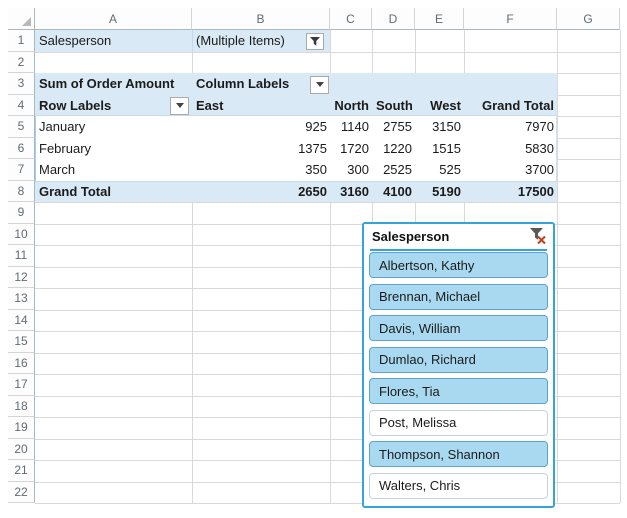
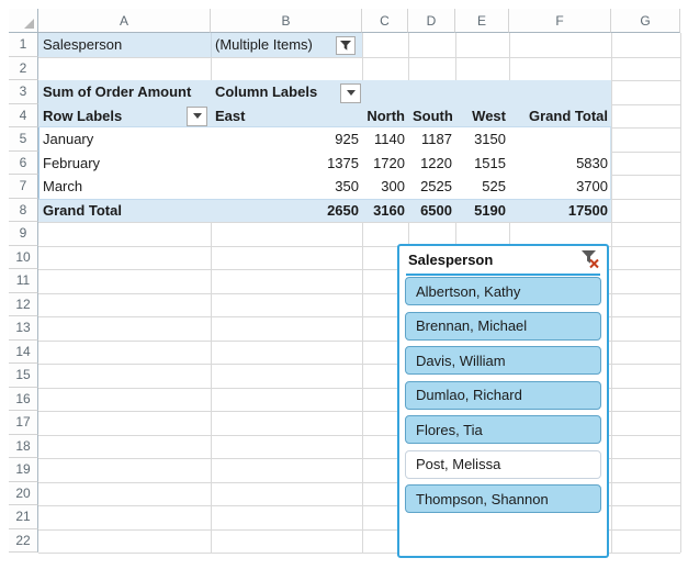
  A
  B
  C
  D
  E
  F
  G
  1
  2
  3
  4
  5
  6
  7
  8
  9
  10
  11
  12
  13
  14
  15
  16
  17
  18
  19
  20
  21
  22
  Salesperson
  (Multiple Items)
  Sum of Order Amount
  Column Labels
  Row Labels
  East
  North
  South
  West
  Grand Total
  January
  925
  1140
- 2755
+ 1187
  3150
- 7970
  February
  1375
  1720
  1220
  1515
  5830
  March
  350
  300
  2525
  525
  3700
  Grand Total
  2650
  3160
- 4100
+ 6500
  5190
  17500
  Salesperson
  Albertson, Kathy
  Brennan, Michael
  Davis, William
  Dumlao, Richard
  Flores, Tia
  Post, Melissa
  Thompson, Shannon
- Walters, Chris
